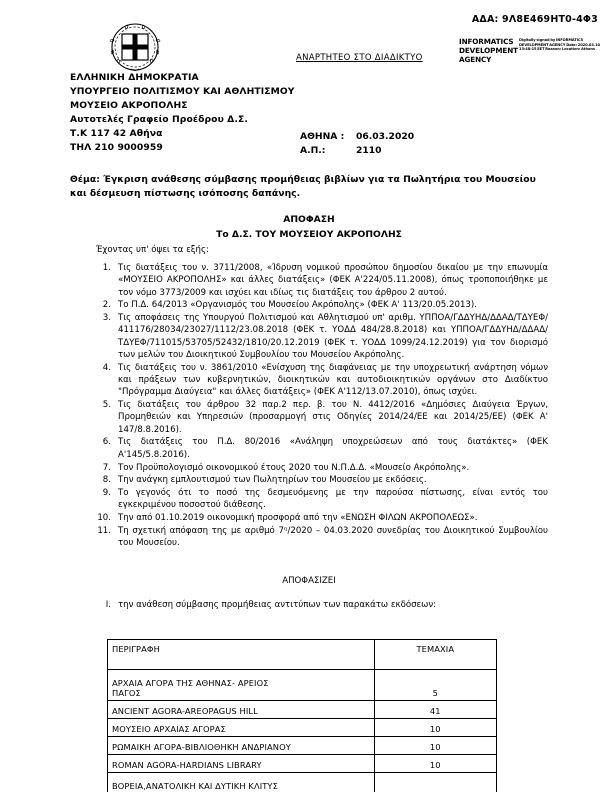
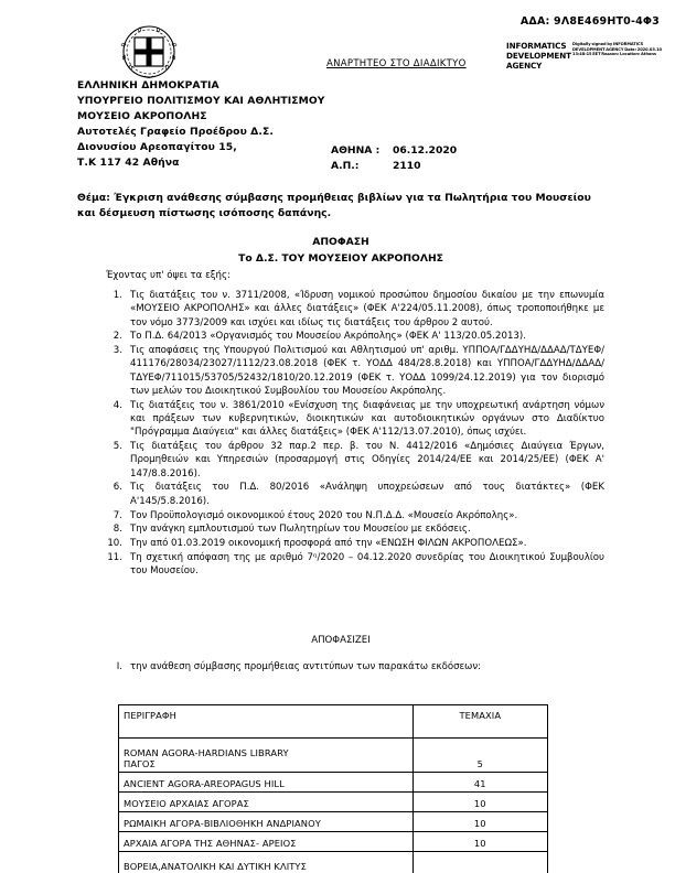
  ΑΔΑ: 9Λ8Ε469ΗΤ0-4Φ3
  INFORMATICS DEVELOPMENT AGENCY
  ΑΝΑΡΤΗΤΕΟ ΣΤΟ ΔΙΑΔΙΚΤΥΟ
  ΕΛΛΗΝΙΚΗ ΔΗΜΟΚΡΑΤΙΑ
  ΥΠΟΥΡΓΕΙΟ ΠΟΛΙΤΙΣΜΟΥ ΚΑΙ ΑΘΛΗΤΙΣΜΟΥ
  ΜΟΥΣΕΙΟ ΑΚΡΟΠΟΛΗΣ
  Αυτοτελές Γραφείο Προέδρου Δ.Σ.
+ Διονυσίου Αρεοπαγίτου 15,
  Τ.Κ 117 42 Αθήνα
- ΤΗΛ 210 9000959
  ΑΘΗΝΑ :
- 06.03.2020
+ 06.12.2020
  Α.Π.:
  2110
  Θέμα: Έγκριση ανάθεσης σύμβασης προμήθειας βιβλίων για τα Πωλητήρια του Μουσείου και δέσμευση πίστωσης ισόποσης δαπάνης.
  ΑΠΟΦΑΣΗ
  Το Δ.Σ. ΤΟΥ ΜΟΥΣΕΙΟΥ ΑΚΡΟΠΟΛΗΣ
  Έχοντας υπ' όψει τα εξής:
  1.
  Τις διατάξεις του ν. 3711/2008, «Ίδρυση νομικού προσώπου δημοσίου δικαίου με την επωνυμία «ΜΟΥΣΕΙΟ ΑΚΡΟΠΟΛΗΣ» και άλλες διατάξεις» (ΦΕΚ Α'224/05.11.2008), όπως τροποποιήθηκε με τον νόμο 3773/2009 και ισχύει και ιδίως τις διατάξεις του άρθρου 2 αυτού.
  2.
  Το Π.Δ. 64/2013 «Οργανισμός του Μουσείου Ακρόπολης» (ΦΕΚ Α' 113/20.05.2013).
  3.
  Τις αποφάσεις της Υπουργού Πολιτισμού και Αθλητισμού υπ' αριθμ. ΥΠΠΟΑ/ΓΔΔΥΗΔ/ΔΔΑΔ/ΤΔΥΕΦ/ 411176/28034/23027/1112/23.08.2018 (ΦΕΚ τ. ΥΟΔΔ 484/28.8.2018) και ΥΠΠΟΑ/ΓΔΔΥΗΔ/ΔΔΑΔ/ ΤΔΥΕΦ/711015/53705/52432/1810/20.12.2019 (ΦΕΚ τ. ΥΟΔΔ 1099/24.12.2019) για τον διορισμό των μελών του Διοικητικού Συμβουλίου του Μουσείου Ακρόπολης.
  4.
  Τις διατάξεις του ν. 3861/2010 «Ενίσχυση της διαφάνειας με την υποχρεωτική ανάρτηση νόμων και πράξεων των κυβερνητικών, διοικητικών και αυτοδιοικητικών οργάνων στο Διαδίκτυο "Πρόγραμμα Διαύγεια" και άλλες διατάξεις» (ΦΕΚ Α'112/13.07.2010), όπως ισχύει.
  5.
  Τις διατάξεις του άρθρου 32 παρ.2 περ. β. του Ν. 4412/2016 «Δημόσιες Διαύγεια Έργων, Προμηθειών και Υπηρεσιών (προσαρμογή στις Οδηγίες 2014/24/ΕΕ και 2014/25/ΕΕ) (ΦΕΚ Α' 147/8.8.2016).
  6.
  Τις διατάξεις του Π.Δ. 80/2016 «Ανάληψη υποχρεώσεων από τους διατάκτες» (ΦΕΚ Α'145/5.8.2016).
  7.
  Τον Προϋπολογισμό οικονομικού έτους 2020 του Ν.Π.Δ.Δ. «Μουσείο Ακρόπολης».
  8.
  Την ανάγκη εμπλουτισμού των Πωλητηρίων του Μουσείου με εκδόσεις.
- 9.
- Το γεγονός ότι το ποσό της δεσμευόμενης με την παρούσα πίστωσης, είναι εντός του εγκεκριμένου ποσοστού διάθεσης.
  10.
- Την από 01.10.2019 οικονομική προσφορά από την «ΕΝΩΣΗ ΦΙΛΩΝ ΑΚΡΟΠΟΛΕΩΣ».
+ Την από 01.03.2019 οικονομική προσφορά από την «ΕΝΩΣΗ ΦΙΛΩΝ ΑΚΡΟΠΟΛΕΩΣ».
  11.
- Τη σχετική απόφαση της με αριθμό 7ᵑ/2020 – 04.03.2020 συνεδρίας του Διοικητικού Συμβουλίου του Μουσείου.
+ Τη σχετική απόφαση της με αριθμό 7ᵑ/2020 – 04.12.2020 συνεδρίας του Διοικητικού Συμβουλίου του Μουσείου.
  ΑΠΟΦΑΣΙΖΕΙ
  I.
  την ανάθεση σύμβασης προμήθειας αντιτύπων των παρακάτω εκδόσεων:
  ΠΕΡΙΓΡΑΦΗ	ΤΕΜΑΧΙΑ
- ΑΡΧΑΙΑ ΑΓΟΡΑ ΤΗΣ ΑΘΗΝΑΣ- ΑΡΕΙΟΣ ΠΑΓΟΣ	5
+ ROMAN AGORA-HARDIANS LIBRARY ΠΑΓΟΣ	5
  ANCIENT AGORA-AREOPAGUS HILL	41
  ΜΟΥΣΕΙΟ ΑΡΧΑΙΑΣ ΑΓΟΡΑΣ	10
  ΡΩΜΑΙΚΗ ΑΓΟΡΑ-ΒΙΒΛΙΟΘΗΚΗ ΑΝΔΡΙΑΝΟΥ	10
- ROMAN AGORA-HARDIANS LIBRARY	10
+ ΑΡΧΑΙΑ ΑΓΟΡΑ ΤΗΣ ΑΘΗΝΑΣ- ΑΡΕΙΟΣ	10
  ΒΟΡΕΙΑ,ΑΝΑΤΟΛΙΚΗ ΚΑΙ ΔΥΤΙΚΗ ΚΛΙΤΥΣ
